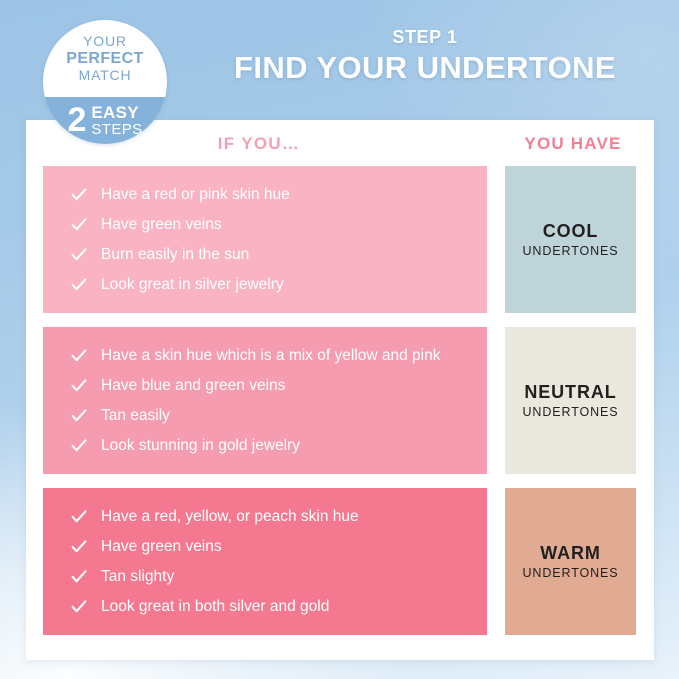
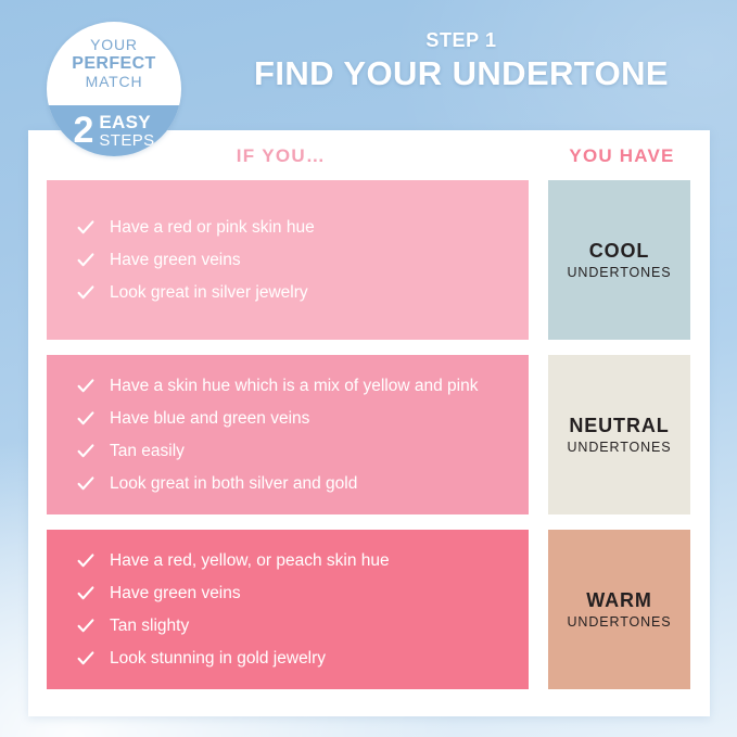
  YOUR
  PERFECT
  MATCH
  2
  EASY
  STEPS
  STEP 1
  FIND YOUR UNDERTONE
  IF YOU…
  YOU HAVE
  Have a red or pink skin hue
  Have green veins
- Burn easily in the sun
  Look great in silver jewelry
  COOL
  UNDERTONES
  Have a skin hue which is a mix of yellow and pink
  Have blue and green veins
  Tan easily
- Look stunning in gold jewelry
+ Look great in both silver and gold
  NEUTRAL
  UNDERTONES
  Have a red, yellow, or peach skin hue
  Have green veins
  Tan slighty
- Look great in both silver and gold
+ Look stunning in gold jewelry
  WARM
  UNDERTONES
